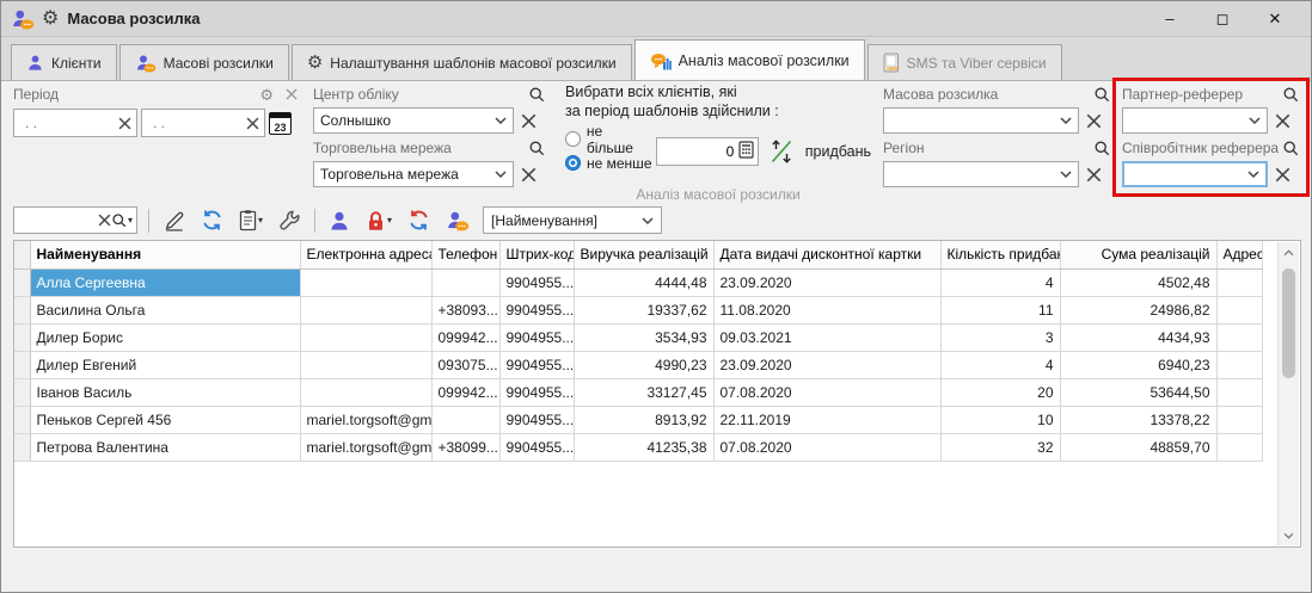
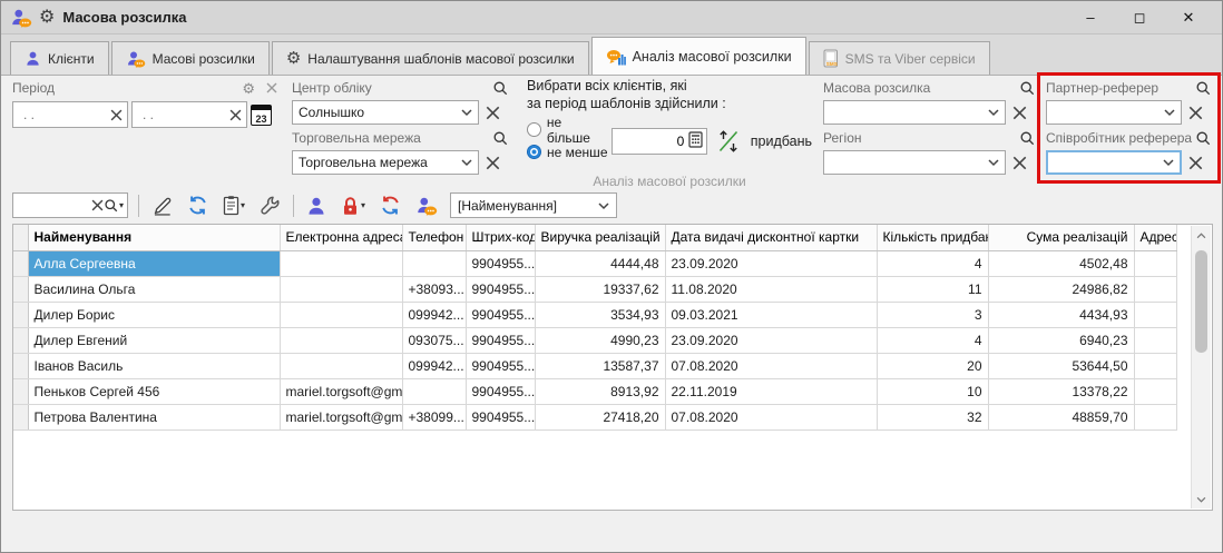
  ⚙
  Масова розсилка
  –
  ◻
  ✕
  Клієнти
  Масові розсилки
  ⚙
  Налаштування шаблонів масової розсилки
  Аналіз масової розсилки
  SMS та Viber сервіси
  Період
  ⚙
  . .
  . .
  23
  Центр обліку
  Солнышко
  Торговельна мережа
  Торговельна мережа
  Вибрати всіх клієнтів, які
  за період шаблонів здійснили :
  не більше
  не менше
  0
  придбань
  Аналіз масової розсилки
  Масова розсилка
  Регіон
  Партнер-реферер
  Співробітник реферера
  ▾
  ▾
  ▾
  [Найменування]
  	Найменування	Електронна адрес	Телефон	Штрих-код	Виручка реалізацій	Дата видачі дисконтної картки	Кількість придба	Сума реалізацій	Адрес
  	Алла Сергеевна			9904955...	4444,48	23.09.2020	4	4502,48
  	Василина Ольга		+38093...	9904955...	19337,62	11.08.2020	11	24986,82
  	Дилер Борис		099942...	9904955...	3534,93	09.03.2021	3	4434,93
  	Дилер Евгений		093075...	9904955...	4990,23	23.09.2020	4	6940,23
- 	Іванов Василь		099942...	9904955...	33127,45	07.08.2020	20	53644,50
+ 	Іванов Василь		099942...	9904955...	13587,37	07.08.2020	20	53644,50
  	Пеньков Сергей 456	mariel.torgsoft@gm		9904955...	8913,92	22.11.2019	10	13378,22
- 	Петрова Валентина	mariel.torgsoft@gm	+38099...	9904955...	41235,38	07.08.2020	32	48859,70
+ 	Петрова Валентина	mariel.torgsoft@gm	+38099...	9904955...	27418,20	07.08.2020	32	48859,70
